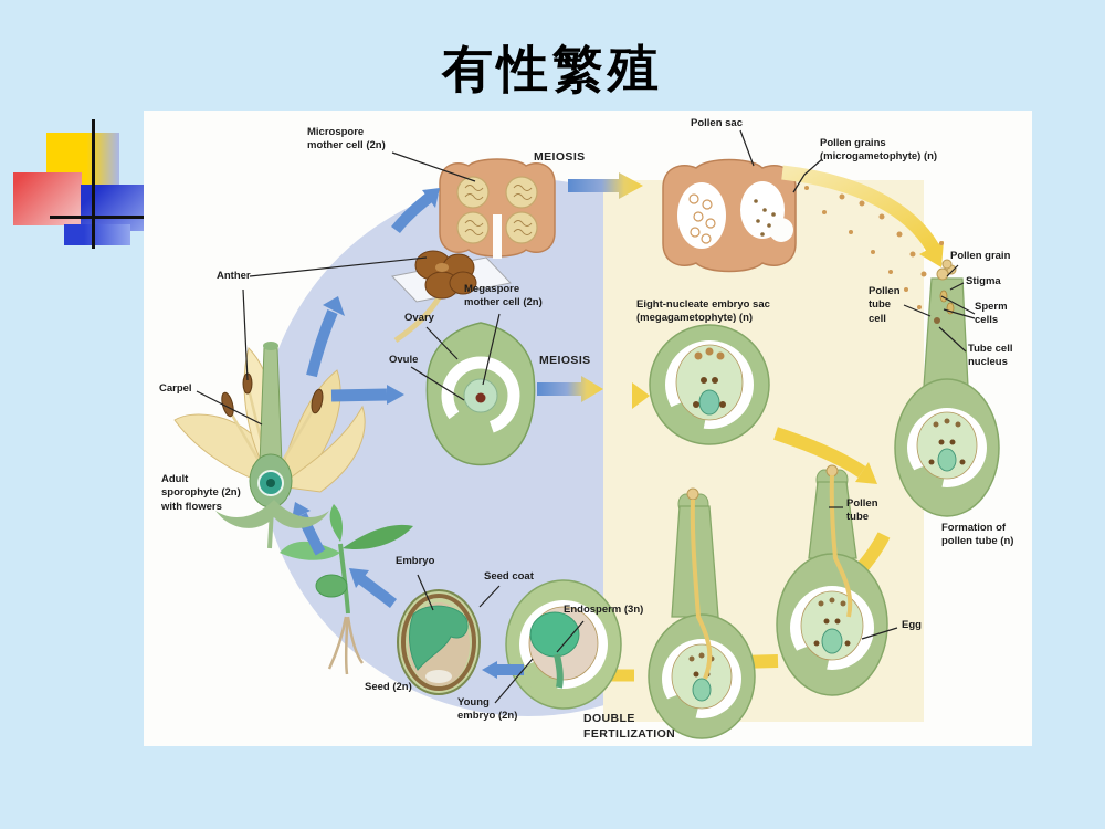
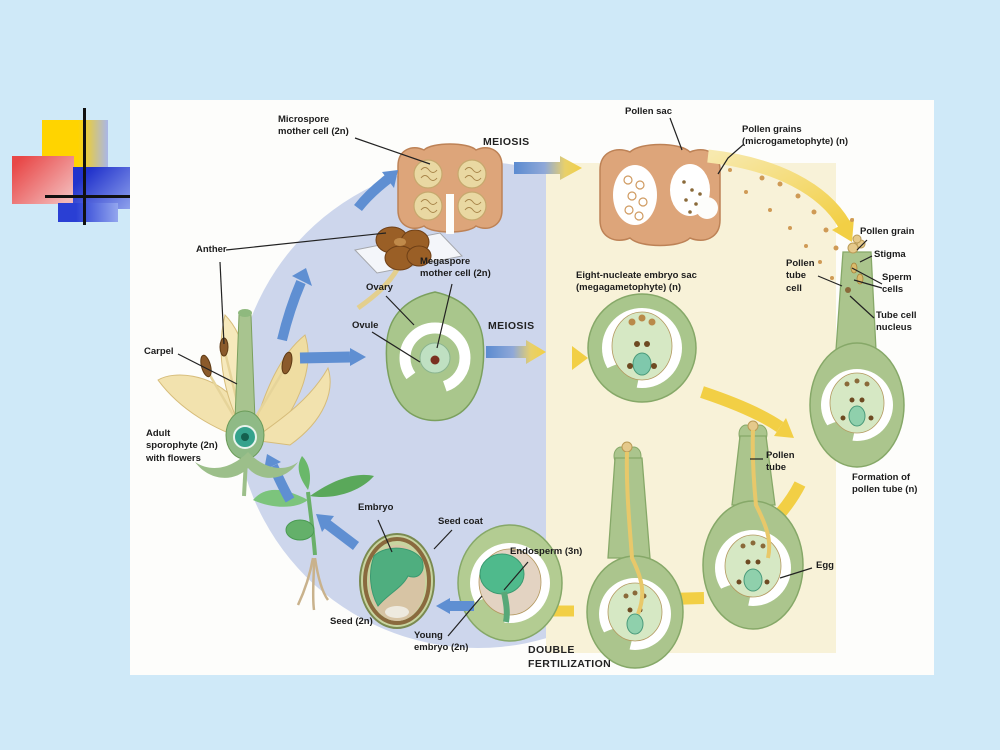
- 有性繁殖
  Microspore
  mother cell (2n)
  MEIOSIS
  Pollen sac
  Pollen grains
  (microgametophyte) (n)
  Pollen grain
  Stigma
  Pollen
  tube
  cell
  Sperm
  cells
  Tube cell
  nucleus
  Ovary
  Ovule
  Megaspore
  mother cell (2n)
  MEIOSIS
  Eight-nucleate embryo sac
  (megagametophyte) (n)
  Anther
  Carpel
  Adult
  sporophyte (2n)
  with flowers
  Embryo
  Seed coat
  Seed (2n)
  Endosperm (3n)
  Young
  embryo (2n)
  DOUBLE
  FERTILIZATION
  Pollen
  tube
  Formation of
  pollen tube (n)
  Egg
